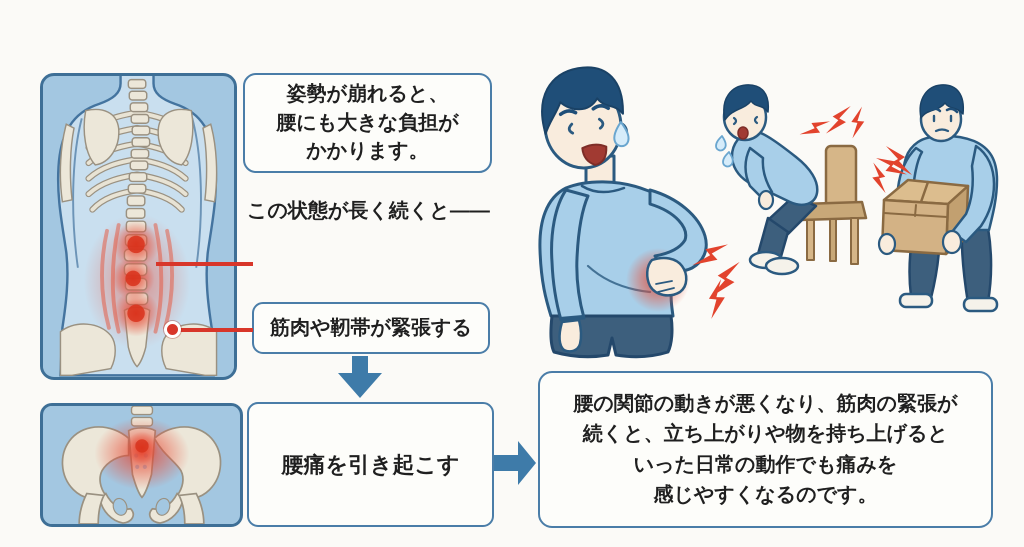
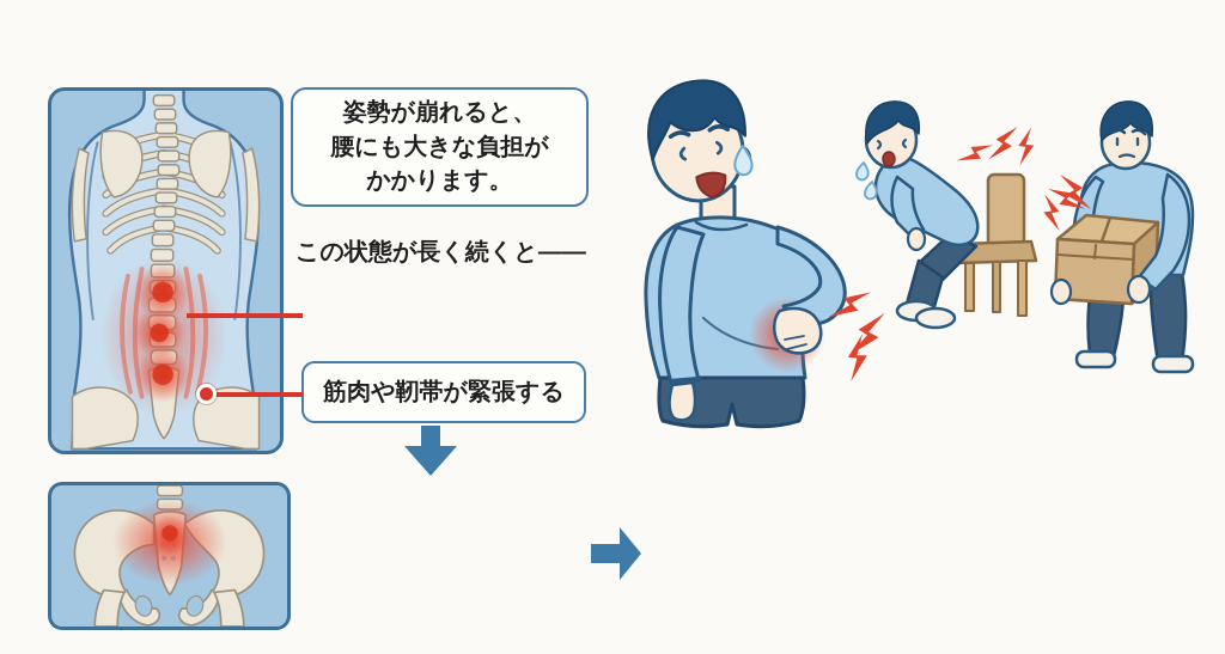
  姿勢が崩れると、
  腰にも大きな負担が
  かかります。
  この状態が長く続くと――
  筋肉や靭帯が緊張する
- 腰痛を引き起こす
- 腰の関節の動きが悪くなり、筋肉の緊張が
- 続くと、立ち上がりや物を持ち上げると
- いった日常の動作でも痛みを
- 感じやすくなるのです。
